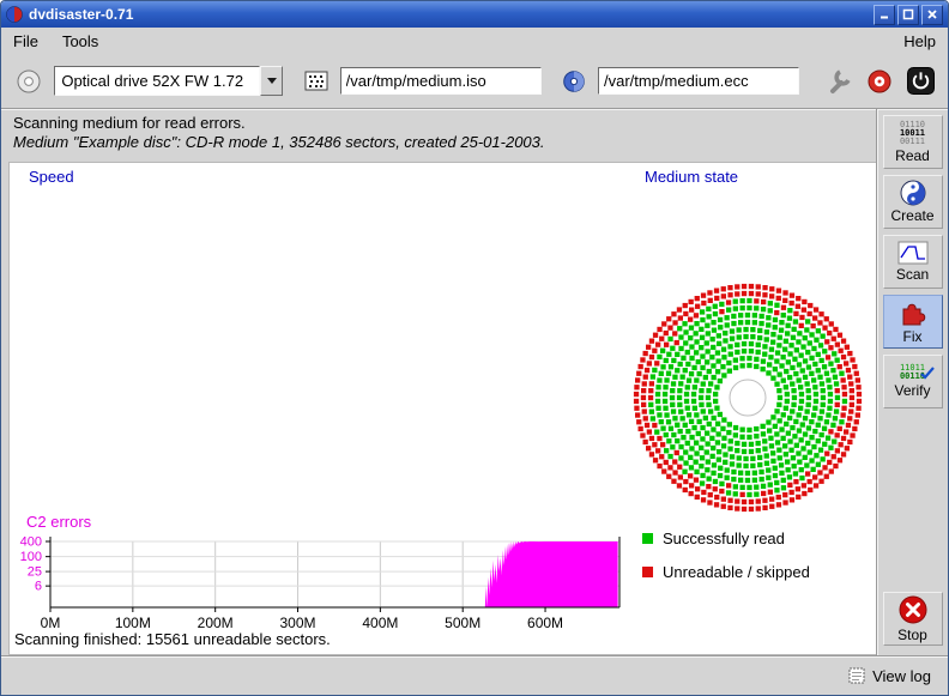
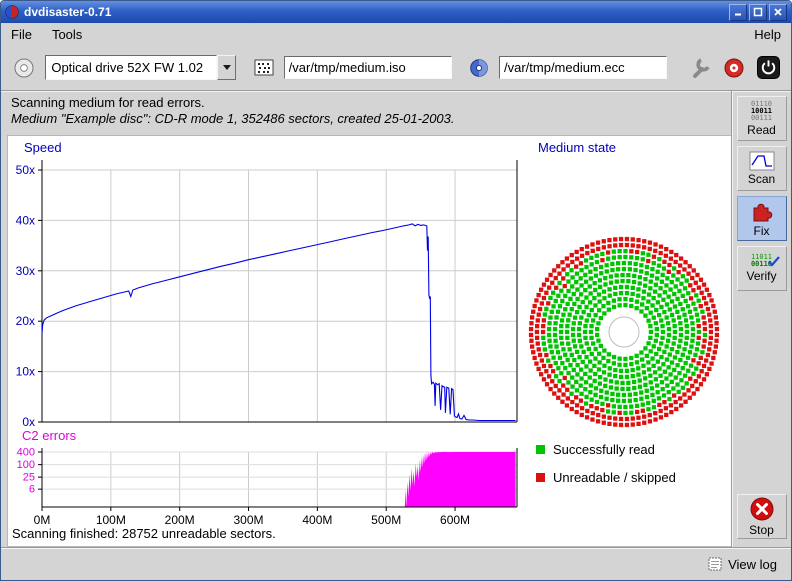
  dvdisaster-0.71
  File
  Tools
  Help
- Optical drive 52X FW 1.72
+ Optical drive 52X FW 1.02
  /var/tmp/medium.iso
  /var/tmp/medium.ecc
  Scanning medium for read errors.
  Medium "Example disc": CD-R mode 1, 352486 sectors, created 25-01-2003.
  Speed
  Medium state
+ 0x
+ 10x
+ 20x
+ 30x
+ 40x
+ 50x
  C2 errors
  400
  100
  25
  6
  0M
  100M
  200M
  300M
  400M
  500M
  600M
  Successfully read
  Unreadable / skipped
- Scanning finished: 15561 unreadable sectors.
+ Scanning finished: 28752 unreadable sectors.
  01110
  10011
  00111
  Read
- Create
  Scan
  Fix
  11011
  0011
  Verify
  Stop
  View log
